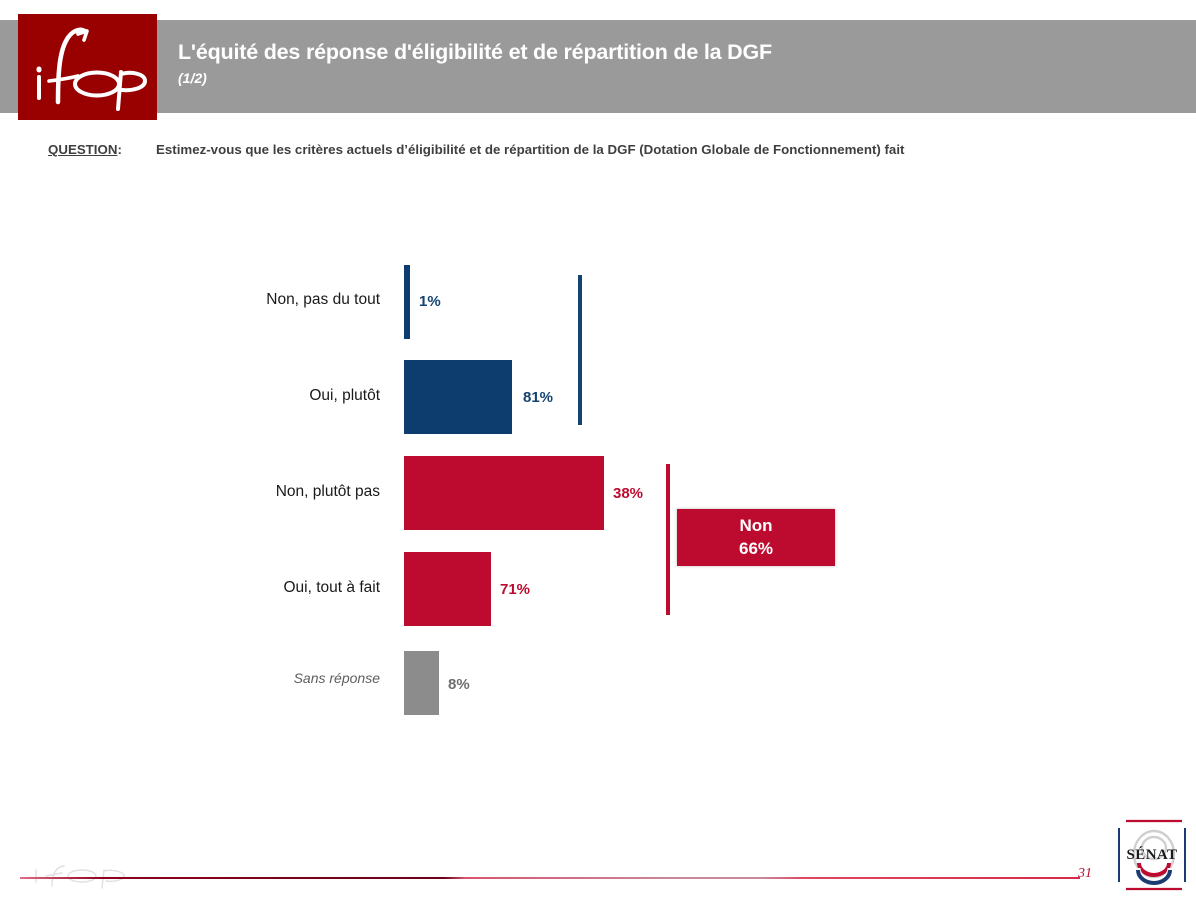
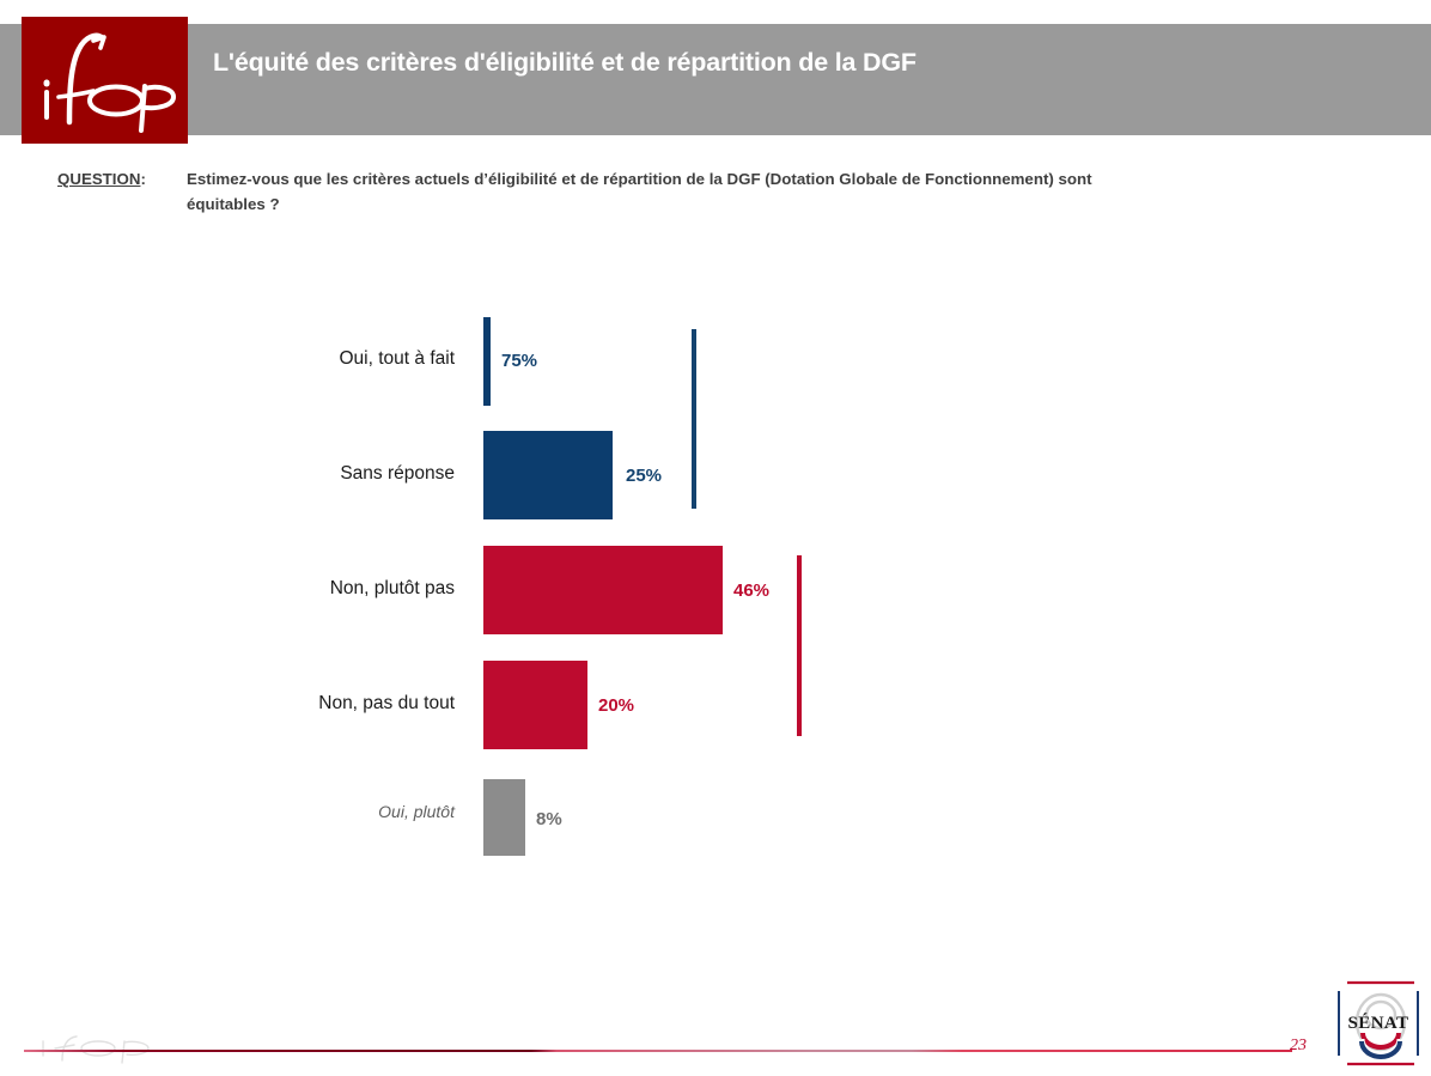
- L'équité des réponse d'éligibilité et de répartition de la DGF
+ L'équité des critères d'éligibilité et de répartition de la DGF
- (1/2)
  QUESTION:
- Estimez-vous que les critères actuels d’éligibilité et de répartition de la DGF (Dotation Globale de Fonctionnement) fait
+ Estimez-vous que les critères actuels d’éligibilité et de répartition de la DGF (Dotation Globale de Fonctionnement) sont
+ équitables ?
- Non, pas du tout
+ Oui, tout à fait
- Oui, plutôt
+ Sans réponse
  Non, plutôt pas
- Oui, tout à fait
+ Non, pas du tout
- Sans réponse
+ Oui, plutôt
- 1%
+ 75%
- 81%
+ 25%
- 38%
+ 46%
- 71%
+ 20%
  8%
- Non
- 66%
- 31
+ 23
  SÉNAT
